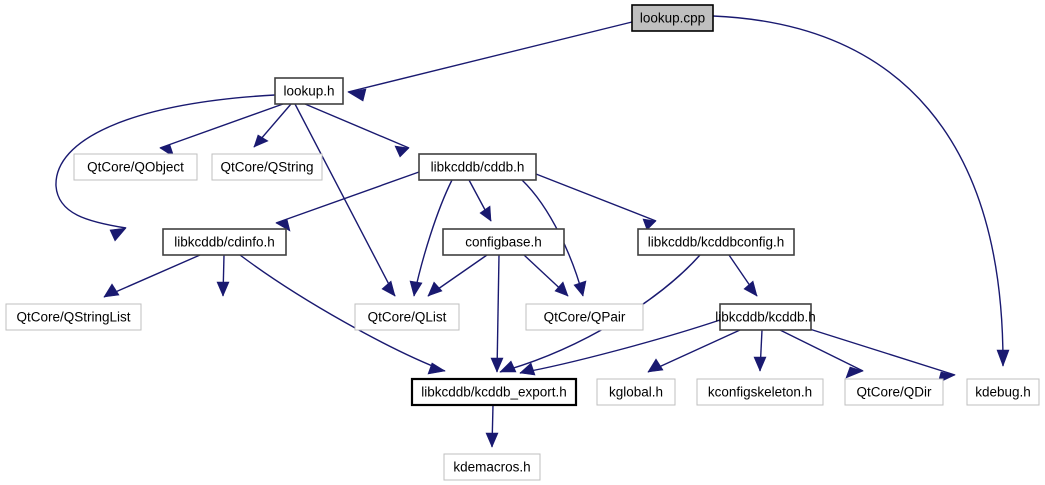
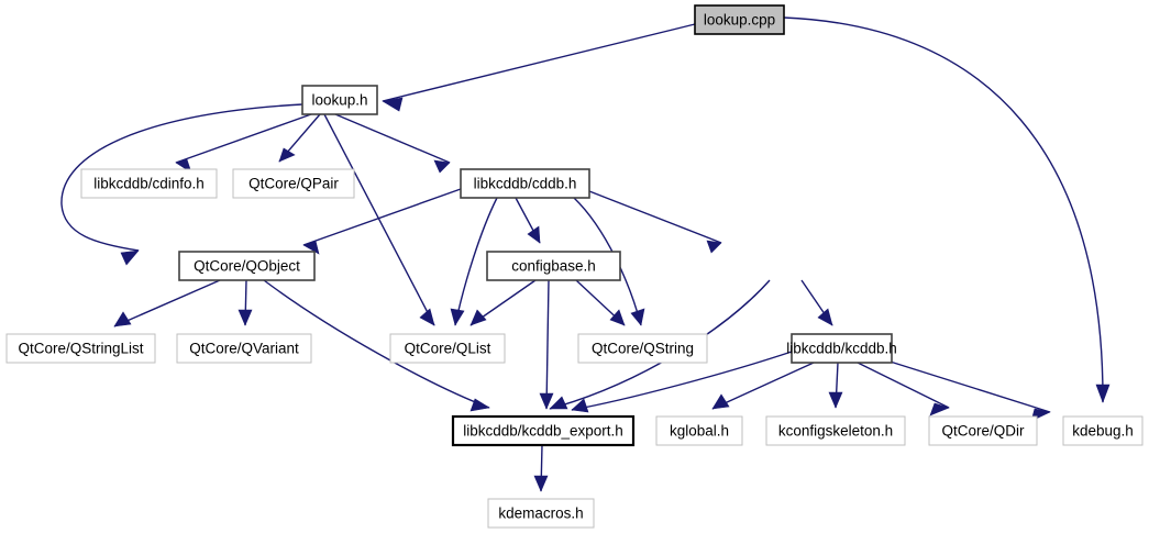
  lookup.cpp
  lookup.h
- QtCore/QObject
+ libkcddb/cdinfo.h
- QtCore/QString
+ QtCore/QPair
  libkcddb/cddb.h
- libkcddb/cdinfo.h
+ QtCore/QObject
  configbase.h
- libkcddb/kcddbconfig.h
  QtCore/QStringList
+ QtCore/QVariant
  QtCore/QList
- QtCore/QPair
+ QtCore/QString
  libkcddb/kcddb.h
  libkcddb/kcddb_export.h
  kglobal.h
  kconfigskeleton.h
  QtCore/QDir
  kdebug.h
  kdemacros.h
